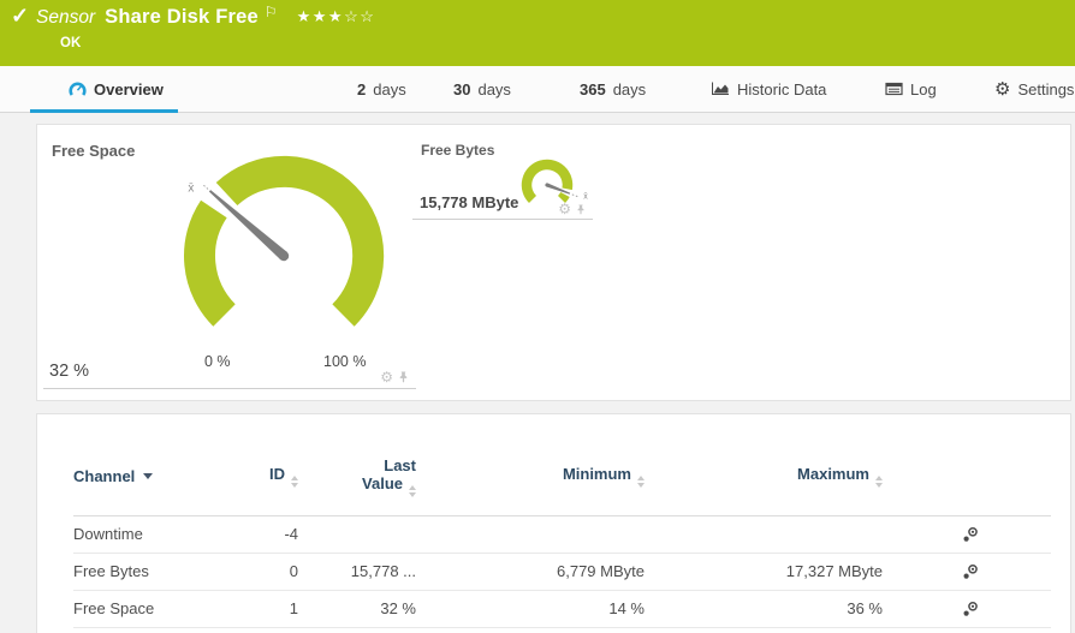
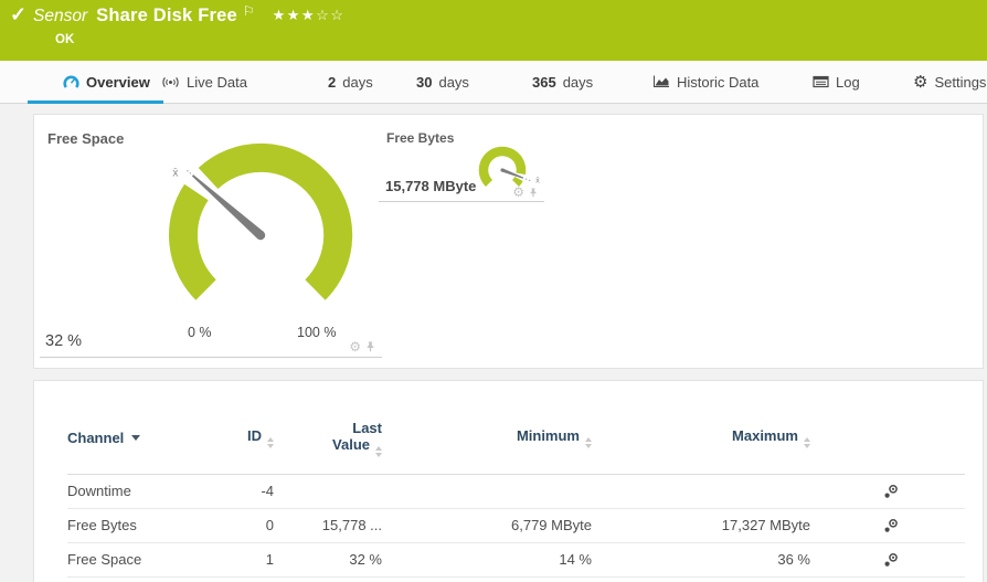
  ✓
  Sensor
  Share Disk Free
  ⚐
  ★★★☆☆
  OK
  Overview
+ Live Data
  2
  days
  30
  days
  365
  days
  Historic Data
  Log
  ⚙
  Settings
  Free Space
  x̄
  0 %
  100 %
  32 %
  ⚙
  Free Bytes
  15,778 MByte
  ⚙
  Channel	ID	Last Value	Minimum	Maximum
  Downtime	-4
  Free Bytes	0	15,778 ...	6,779 MByte	17,327 MByte
  Free Space	1	32 %	14 %	36 %
